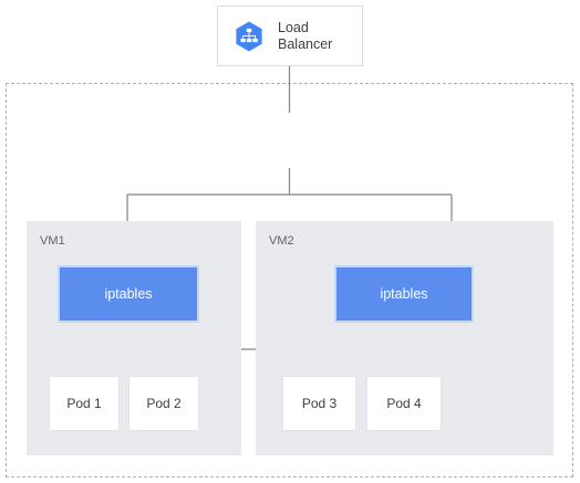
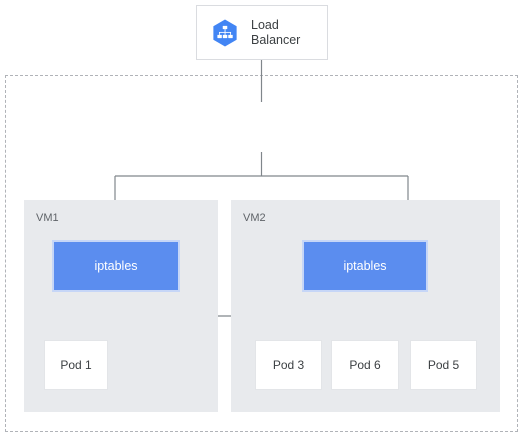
  Load
  Balancer
  VM1
  VM2
  iptables
  iptables
  Pod 1
- Pod 2
  Pod 3
- Pod 4
+ Pod 6
+ Pod 5
